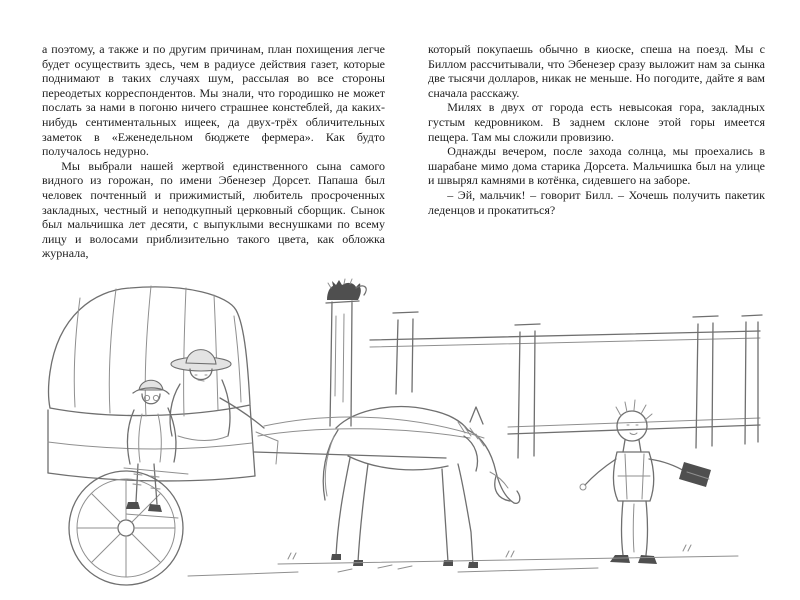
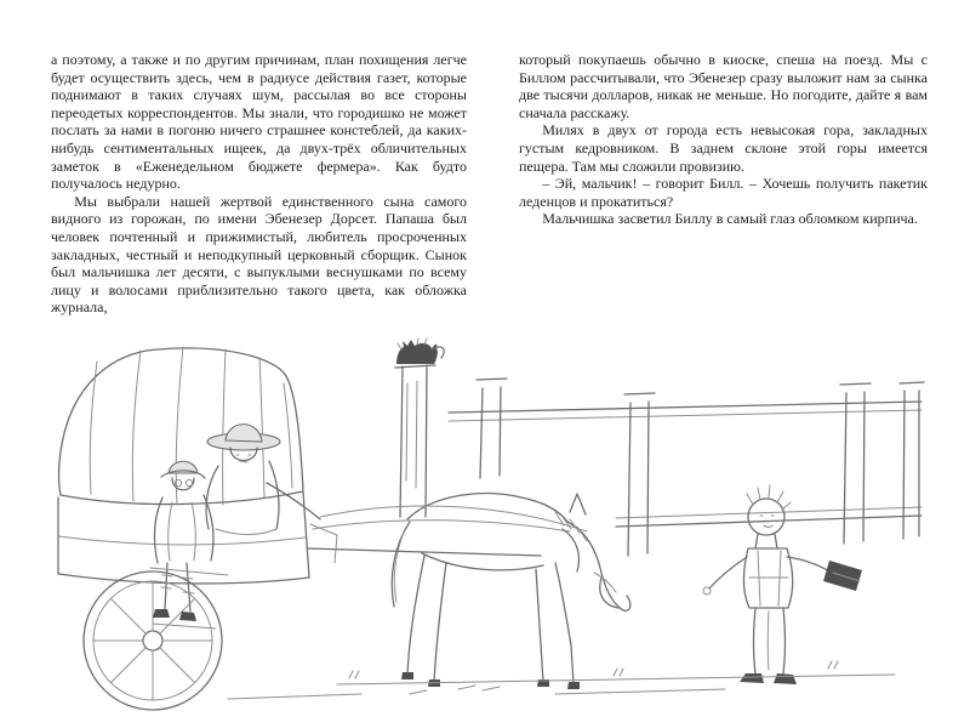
  а поэтому, а также и по другим причинам, план похищения легче будет осуществить здесь, чем в радиусе действия газет, которые поднимают в таких случаях шум, рассылая во все стороны переодетых корреспондентов. Мы знали, что городишко не может послать за нами в погоню ничего страшнее констеблей, да каких-нибудь сентиментальных ищеек, да двух-трёх обличительных заметок в «Еженедельном бюджете фермера». Как будто получалось недурно.
  Мы выбрали нашей жертвой единственного сына самого видного из горожан, по имени Эбенезер Дорсет. Папаша был человек почтенный и прижимистый, любитель просроченных закладных, честный и неподкупный церковный сборщик. Сынок был мальчишка лет десяти, с выпуклыми веснушками по всему лицу и волосами приблизительно такого цвета, как обложка журнала,
  который покупаешь обычно в киоске, спеша на поезд. Мы с Биллом рассчитывали, что Эбенезер сразу выложит нам за сынка две тысячи долларов, никак не меньше. Но погодите, дайте я вам сначала расскажу.
  Милях в двух от города есть невысокая гора, закладных густым кедровником. В заднем склоне этой горы имеется пещера. Там мы сложили провизию.
- Однажды вечером, после захода солнца, мы проехались в шарабане мимо дома старика Дорсета. Мальчишка был на улице и швырял камнями в котёнка, сидевшего на заборе.
  – Эй, мальчик! – говорит Билл. – Хочешь получить пакетик леденцов и прокатиться?
+ Мальчишка засветил Биллу в самый глаз обломком кирпича.
